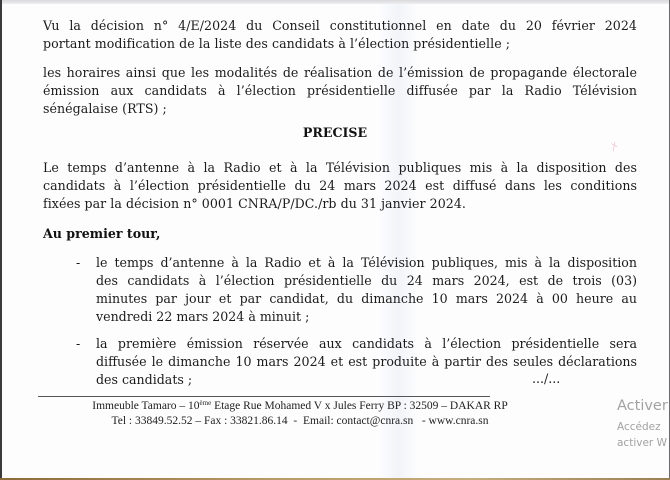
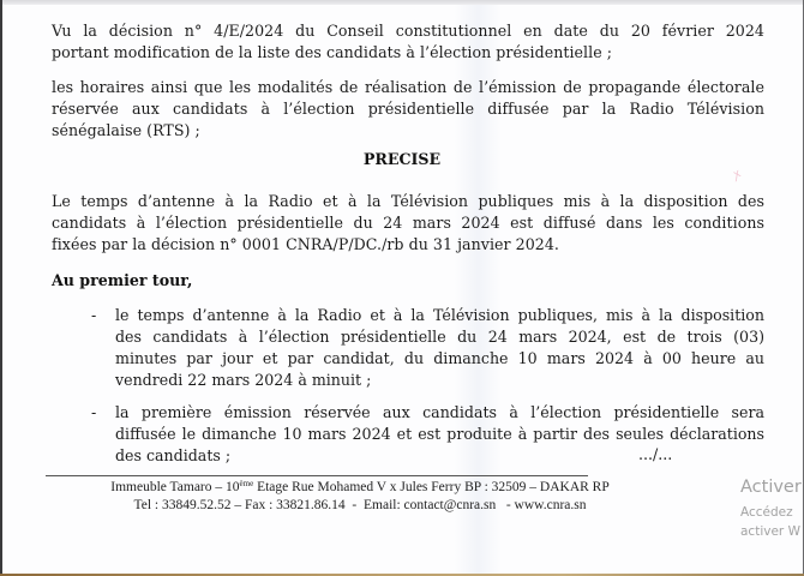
  Vu la décision n° 4/E/2024 du Conseil constitutionnel en date du 20 février 2024
  portant modification de la liste des candidats à l’élection présidentielle ;
  les horaires ainsi que les modalités de réalisation de l’émission de propagande électorale
- émission aux candidats à l’élection présidentielle diffusée par la Radio Télévision
+ réservée aux candidats à l’élection présidentielle diffusée par la Radio Télévision
  sénégalaise (RTS) ;
  PRECISE
  Le temps d’antenne à la Radio et à la Télévision publiques mis à la disposition des
  candidats à l’élection présidentielle du 24 mars 2024 est diffusé dans les conditions
  fixées par la décision n° 0001 CNRA/P/DC./rb du 31 janvier 2024.
  Au premier tour,
  -
  le temps d’antenne à la Radio et à la Télévision publiques, mis à la disposition
  des candidats à l’élection présidentielle du 24 mars 2024, est de trois (03)
  minutes par jour et par candidat, du dimanche 10 mars 2024 à 00 heure au
  vendredi 22 mars 2024 à minuit ;
  -
  la première émission réservée aux candidats à l’élection présidentielle sera
  diffusée le dimanche 10 mars 2024 et est produite à partir des seules déclarations
  des candidats ;
  .../...
  Immeuble Tamaro – 10ème Etage Rue Mohamed V x Jules Ferry BP : 32509 – DAKAR RP
  Tel : 33849.52.52 – Fax : 33821.86.14 - Email: contact@cnra.sn - www.cnra.sn
  Activer
  Accédez
  activer W
